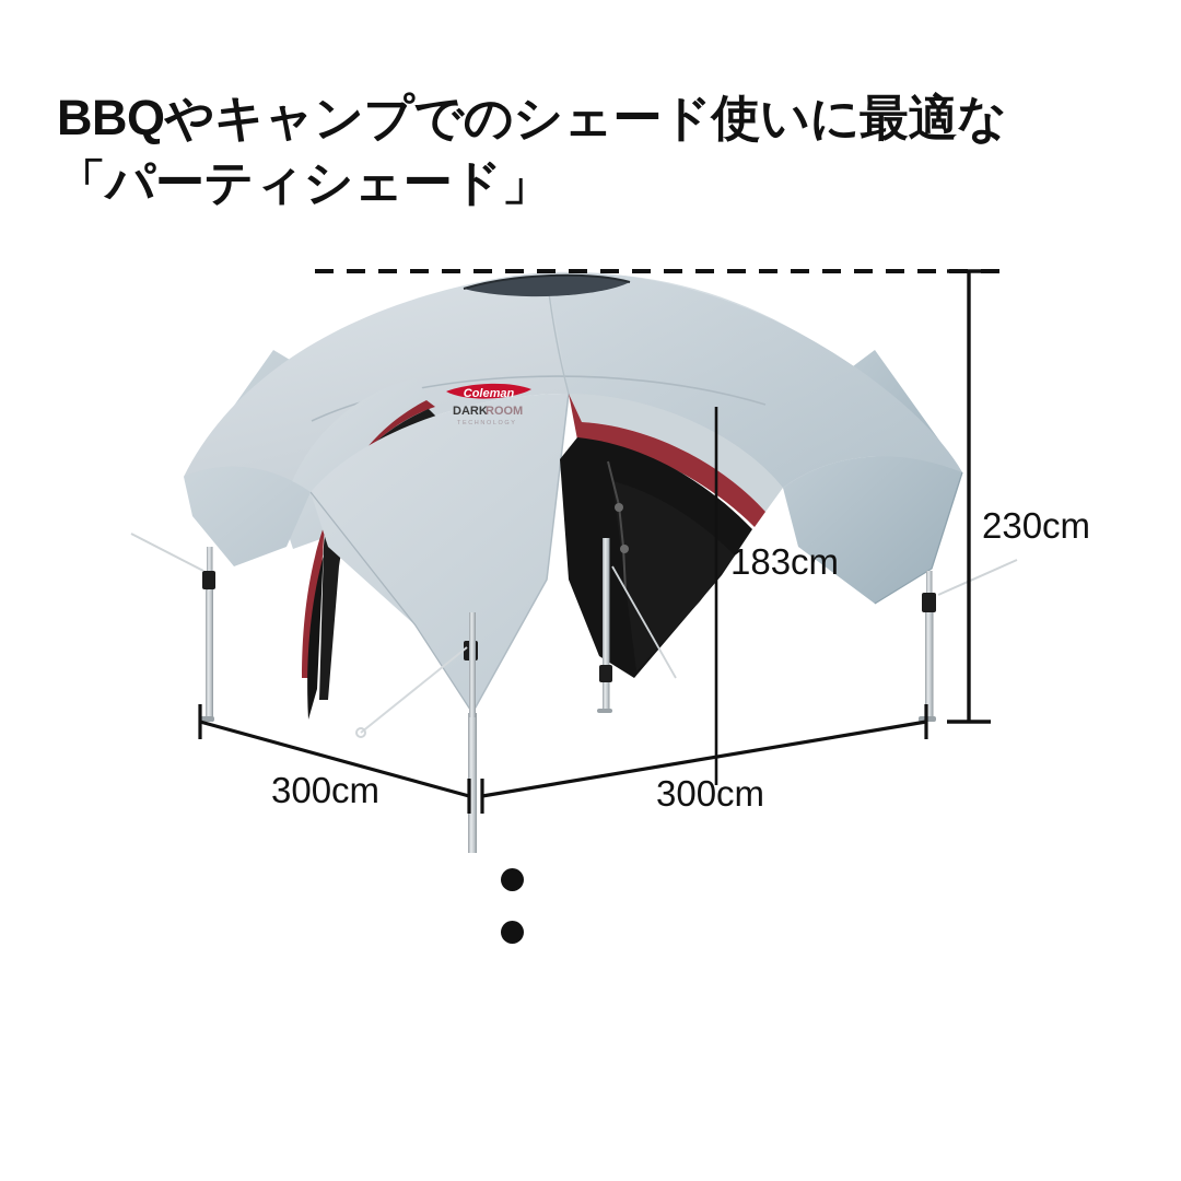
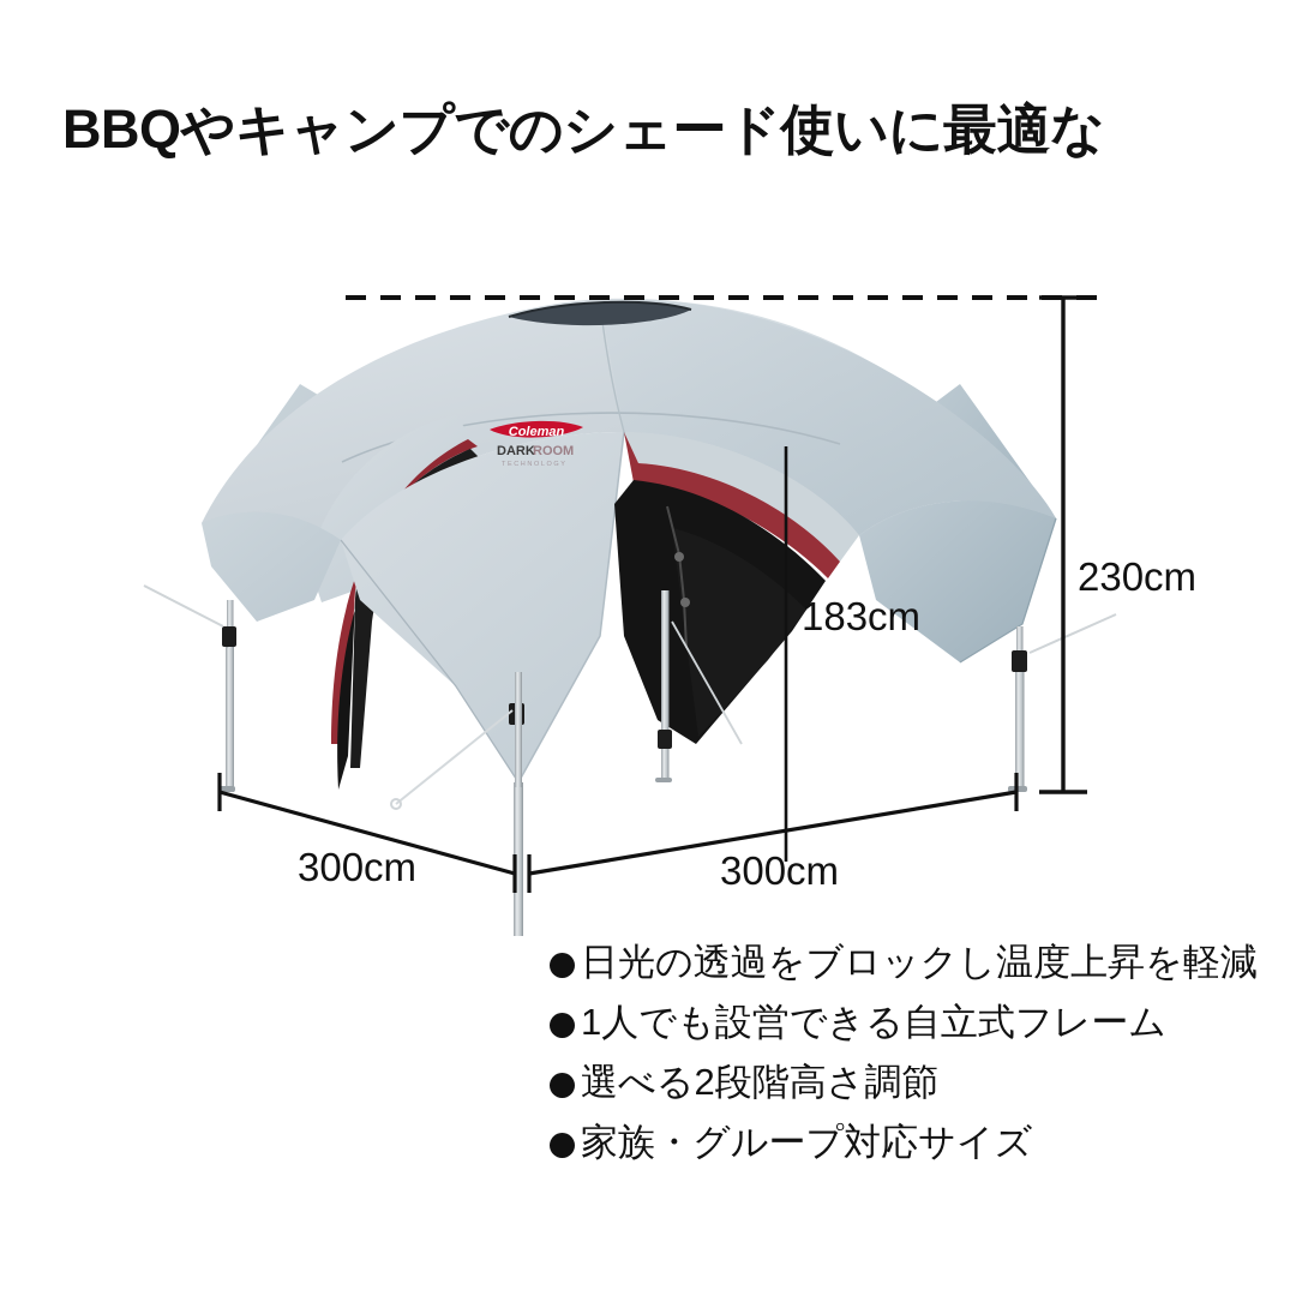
  BBQやキャンプでのシェード使いに最適な
- 「パーティシェード」
  Coleman
  DARK
  ROOM
  230cm
  183cm
  300cm
  300cm
+ 日光の透過をブロックし温度上昇を軽減
+ 1人でも設営できる自立式フレーム
+ 選べる2段階高さ調節
+ 家族・グループ対応サイズ
